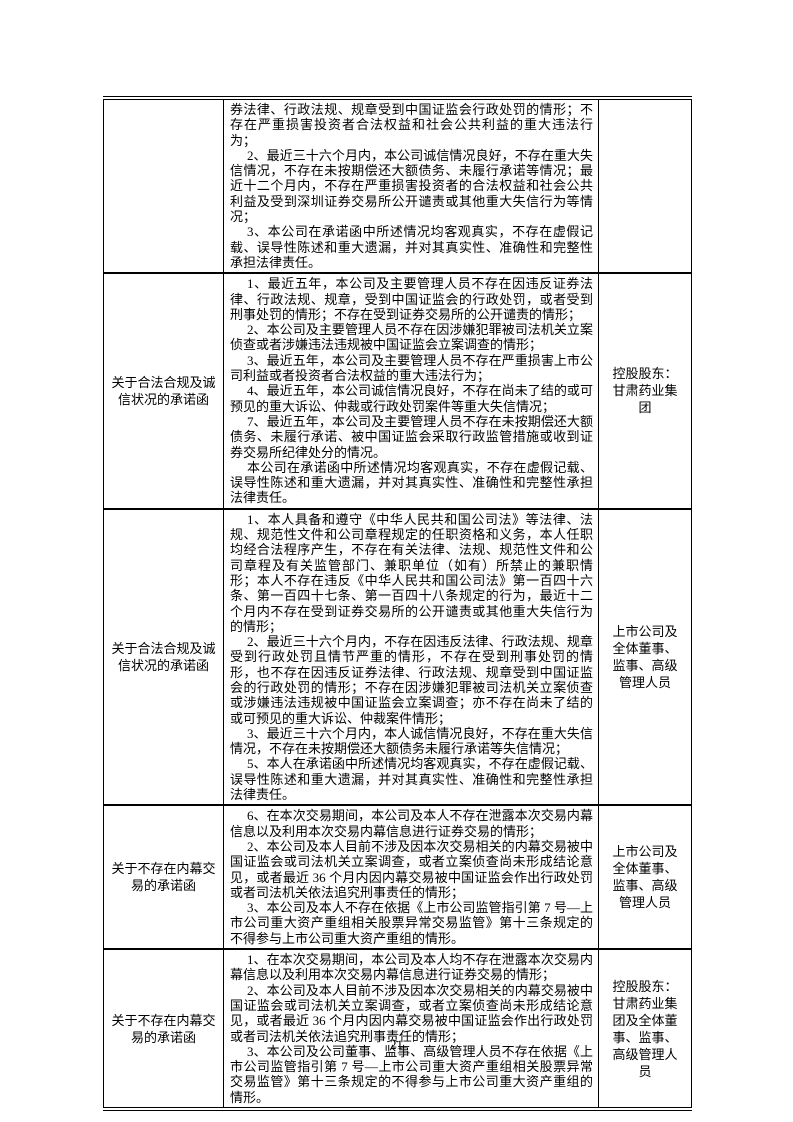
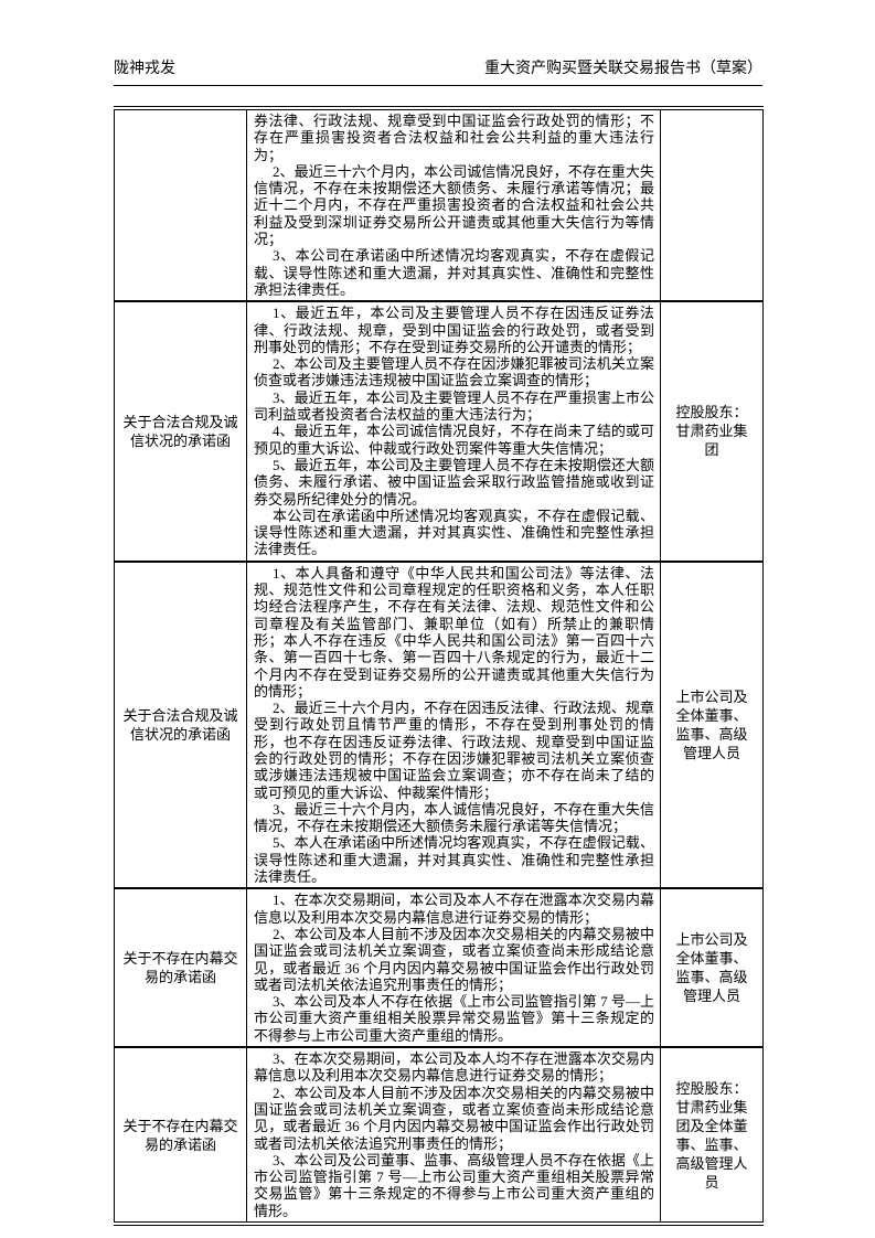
+ 陇神戎发
+ 重大资产购买暨关联交易报告书（草案）
  	券法律、行政法规、规章受到中国证监会行政处罚的情形；不存在严重损害投资者合法权益和社会公共利益的重大违法行为； 2、最近三十六个月内，本公司诚信情况良好，不存在重大失信情况，不存在未按期偿还大额债务、未履行承诺等情况；最近十二个月内，不存在严重损害投资者的合法权益和社会公共利益及受到深圳证券交易所公开谴责或其他重大失信行为等情况； 3、本公司在承诺函中所述情况均客观真实，不存在虚假记载、误导性陈述和重大遗漏，并对其真实性、准确性和完整性承担法律责任。
- 关于合法合规及诚信状况的承诺函	1、最近五年，本公司及主要管理人员不存在因违反证券法律、行政法规、规章，受到中国证监会的行政处罚，或者受到刑事处罚的情形；不存在受到证券交易所的公开谴责的情形； 2、本公司及主要管理人员不存在因涉嫌犯罪被司法机关立案侦查或者涉嫌违法违规被中国证监会立案调查的情形； 3、最近五年，本公司及主要管理人员不存在严重损害上市公司利益或者投资者合法权益的重大违法行为； 4、最近五年，本公司诚信情况良好，不存在尚未了结的或可预见的重大诉讼、仲裁或行政处罚案件等重大失信情况； 7、最近五年，本公司及主要管理人员不存在未按期偿还大额债务、未履行承诺、被中国证监会采取行政监管措施或收到证券交易所纪律处分的情况。 本公司在承诺函中所述情况均客观真实，不存在虚假记载、误导性陈述和重大遗漏，并对其真实性、准确性和完整性承担法律责任。	控股股东：甘肃药业集团
+ 关于合法合规及诚信状况的承诺函	1、最近五年，本公司及主要管理人员不存在因违反证券法律、行政法规、规章，受到中国证监会的行政处罚，或者受到刑事处罚的情形；不存在受到证券交易所的公开谴责的情形； 2、本公司及主要管理人员不存在因涉嫌犯罪被司法机关立案侦查或者涉嫌违法违规被中国证监会立案调查的情形； 3、最近五年，本公司及主要管理人员不存在严重损害上市公司利益或者投资者合法权益的重大违法行为； 4、最近五年，本公司诚信情况良好，不存在尚未了结的或可预见的重大诉讼、仲裁或行政处罚案件等重大失信情况； 5、最近五年，本公司及主要管理人员不存在未按期偿还大额债务、未履行承诺、被中国证监会采取行政监管措施或收到证券交易所纪律处分的情况。 本公司在承诺函中所述情况均客观真实，不存在虚假记载、误导性陈述和重大遗漏，并对其真实性、准确性和完整性承担法律责任。	控股股东：甘肃药业集团
  关于合法合规及诚信状况的承诺函	1、本人具备和遵守《中华人民共和国公司法》等法律、法规、规范性文件和公司章程规定的任职资格和义务，本人任职均经合法程序产生，不存在有关法律、法规、规范性文件和公司章程及有关监管部门、兼职单位（如有）所禁止的兼职情形；本人不存在违反《中华人民共和国公司法》第一百四十六条、第一百四十七条、第一百四十八条规定的行为，最近十二个月内不存在受到证券交易所的公开谴责或其他重大失信行为的情形； 2、最近三十六个月内，不存在因违反法律、行政法规、规章受到行政处罚且情节严重的情形，不存在受到刑事处罚的情形，也不存在因违反证券法律、行政法规、规章受到中国证监会的行政处罚的情形；不存在因涉嫌犯罪被司法机关立案侦查或涉嫌违法违规被中国证监会立案调查；亦不存在尚未了结的或可预见的重大诉讼、仲裁案件情形； 3、最近三十六个月内，本人诚信情况良好，不存在重大失信情况，不存在未按期偿还大额债务未履行承诺等失信情况； 5、本人在承诺函中所述情况均客观真实，不存在虚假记载、误导性陈述和重大遗漏，并对其真实性、准确性和完整性承担法律责任。	上市公司及全体董事、监事、高级管理人员
- 关于不存在内幕交易的承诺函	6、在本次交易期间，本公司及本人不存在泄露本次交易内幕信息以及利用本次交易内幕信息进行证券交易的情形； 2、本公司及本人目前不涉及因本次交易相关的内幕交易被中国证监会或司法机关立案调查，或者立案侦查尚未形成结论意见，或者最近 36 个月内因内幕交易被中国证监会作出行政处罚或者司法机关依法追究刑事责任的情形； 3、本公司及本人不存在依据《上市公司监管指引第 7 号—上市公司重大资产重组相关股票异常交易监管》第十三条规定的不得参与上市公司重大资产重组的情形。	上市公司及全体董事、监事、高级管理人员
+ 关于不存在内幕交易的承诺函	1、在本次交易期间，本公司及本人不存在泄露本次交易内幕信息以及利用本次交易内幕信息进行证券交易的情形； 2、本公司及本人目前不涉及因本次交易相关的内幕交易被中国证监会或司法机关立案调查，或者立案侦查尚未形成结论意见，或者最近 36 个月内因内幕交易被中国证监会作出行政处罚或者司法机关依法追究刑事责任的情形； 3、本公司及本人不存在依据《上市公司监管指引第 7 号—上市公司重大资产重组相关股票异常交易监管》第十三条规定的不得参与上市公司重大资产重组的情形。	上市公司及全体董事、监事、高级管理人员
- 关于不存在内幕交易的承诺函	1、在本次交易期间，本公司及本人均不存在泄露本次交易内幕信息以及利用本次交易内幕信息进行证券交易的情形； 2、本公司及本人目前不涉及因本次交易相关的内幕交易被中国证监会或司法机关立案调查，或者立案侦查尚未形成结论意见，或者最近 36 个月内因内幕交易被中国证监会作出行政处罚或者司法机关依法追究刑事责任的情形； 3、本公司及公司董事、监事、高级管理人员不存在依据《上市公司监管指引第 7 号—上市公司重大资产重组相关股票异常交易监管》第十三条规定的不得参与上市公司重大资产重组的情形。	控股股东：甘肃药业集团及全体董事、监事、高级管理人员
+ 关于不存在内幕交易的承诺函	3、在本次交易期间，本公司及本人均不存在泄露本次交易内幕信息以及利用本次交易内幕信息进行证券交易的情形； 2、本公司及本人目前不涉及因本次交易相关的内幕交易被中国证监会或司法机关立案调查，或者立案侦查尚未形成结论意见，或者最近 36 个月内因内幕交易被中国证监会作出行政处罚或者司法机关依法追究刑事责任的情形； 3、本公司及公司董事、监事、高级管理人员不存在依据《上市公司监管指引第 7 号—上市公司重大资产重组相关股票异常交易监管》第十三条规定的不得参与上市公司重大资产重组的情形。	控股股东：甘肃药业集团及全体董事、监事、高级管理人员
- 21
